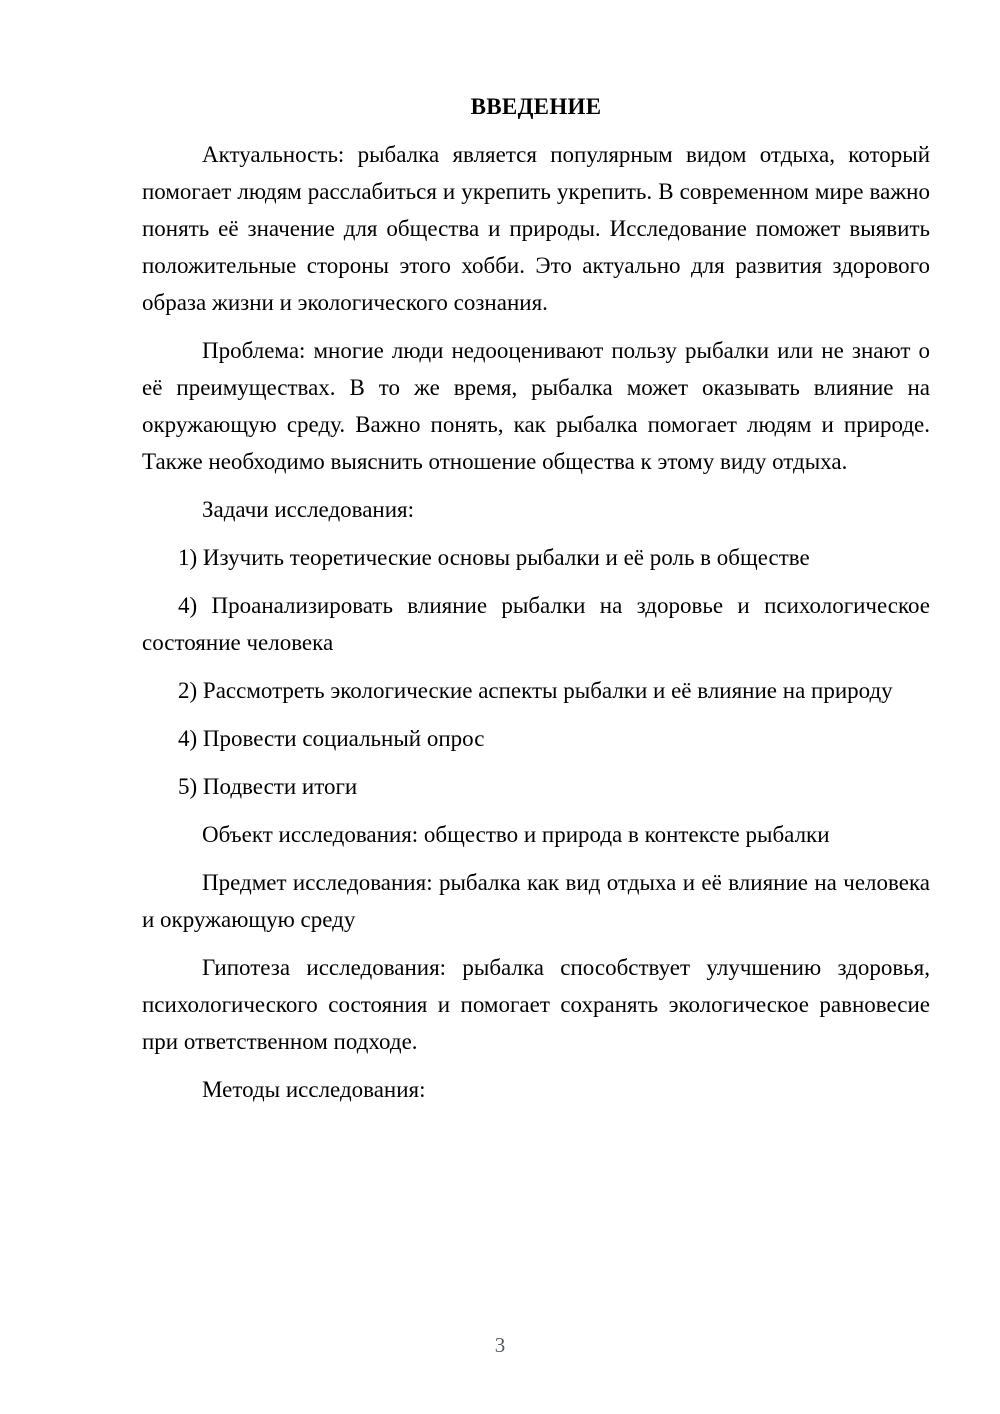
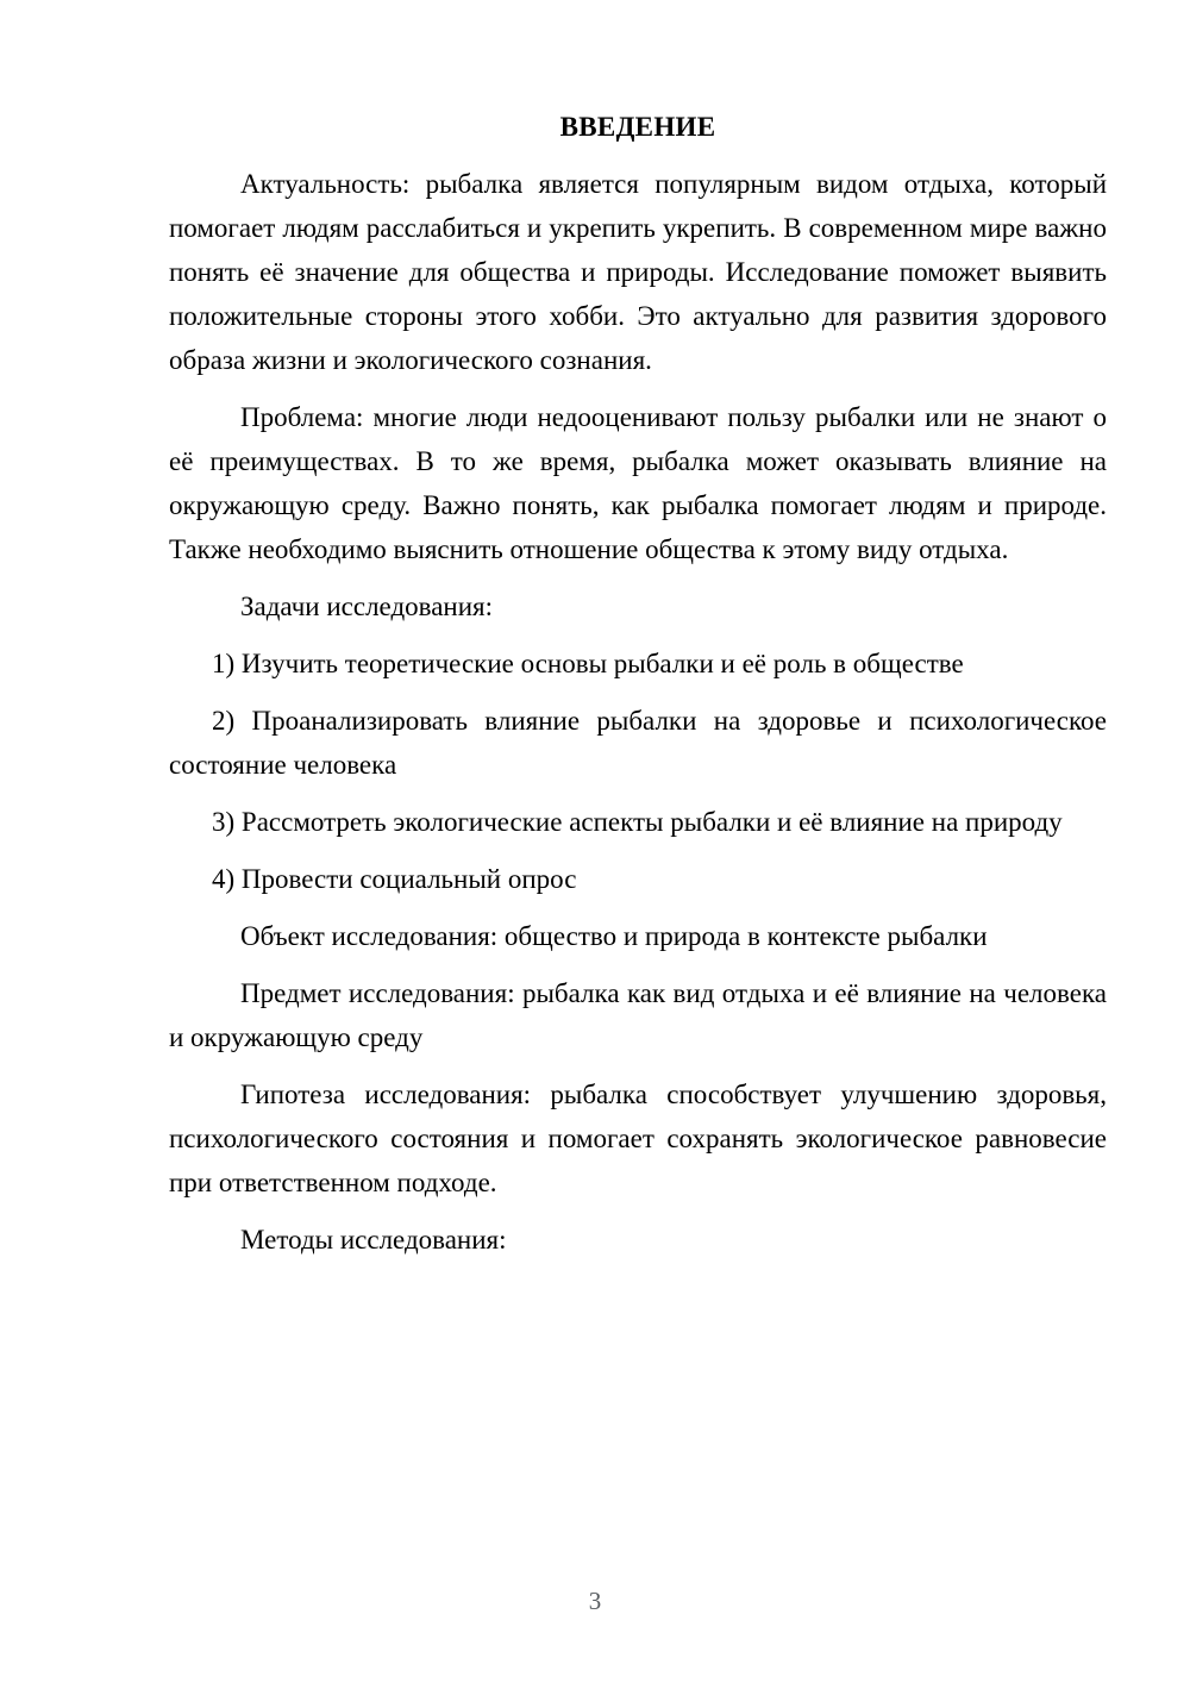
  ВВЕДЕНИЕ
  Актуальность: рыбалка является популярным видом отдыха, который помогает людям расслабиться и укрепить укрепить. В современном мире важно понять её значение для общества и природы. Исследование поможет выявить положительные стороны этого хобби. Это актуально для развития здорового образа жизни и экологического сознания.
  Проблема: многие люди недооценивают пользу рыбалки или не знают о её преимуществах. В то же время, рыбалка может оказывать влияние на окружающую среду. Важно понять, как рыбалка помогает людям и природе. Также необходимо выяснить отношение общества к этому виду отдыха.
  Задачи исследования:
  1) Изучить теоретические основы рыбалки и её роль в обществе
- 4) Проанализировать влияние рыбалки на здоровье и психологическое состояние человека
+ 2) Проанализировать влияние рыбалки на здоровье и психологическое состояние человека
- 2) Рассмотреть экологические аспекты рыбалки и её влияние на природу
+ 3) Рассмотреть экологические аспекты рыбалки и её влияние на природу
  4) Провести социальный опрос
- 5) Подвести итоги
  Объект исследования: общество и природа в контексте рыбалки
  Предмет исследования: рыбалка как вид отдыха и её влияние на человека и окружающую среду
  Гипотеза исследования: рыбалка способствует улучшению здоровья, психологического состояния и помогает сохранять экологическое равновесие при ответственном подходе.
  Методы исследования:
  3
